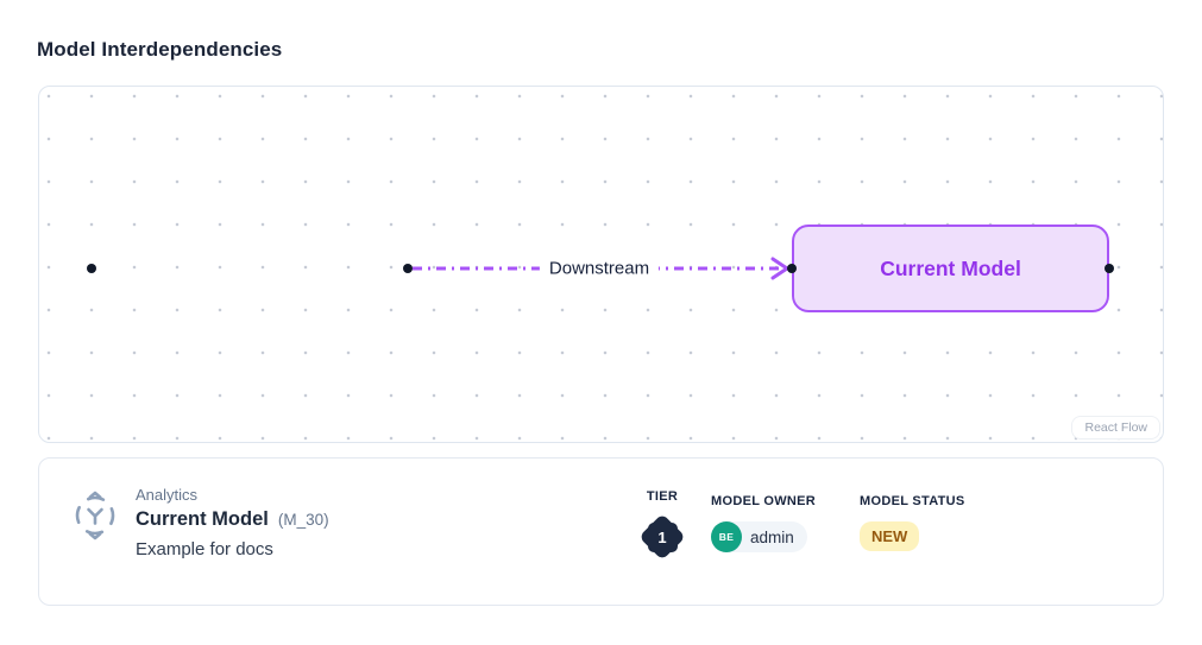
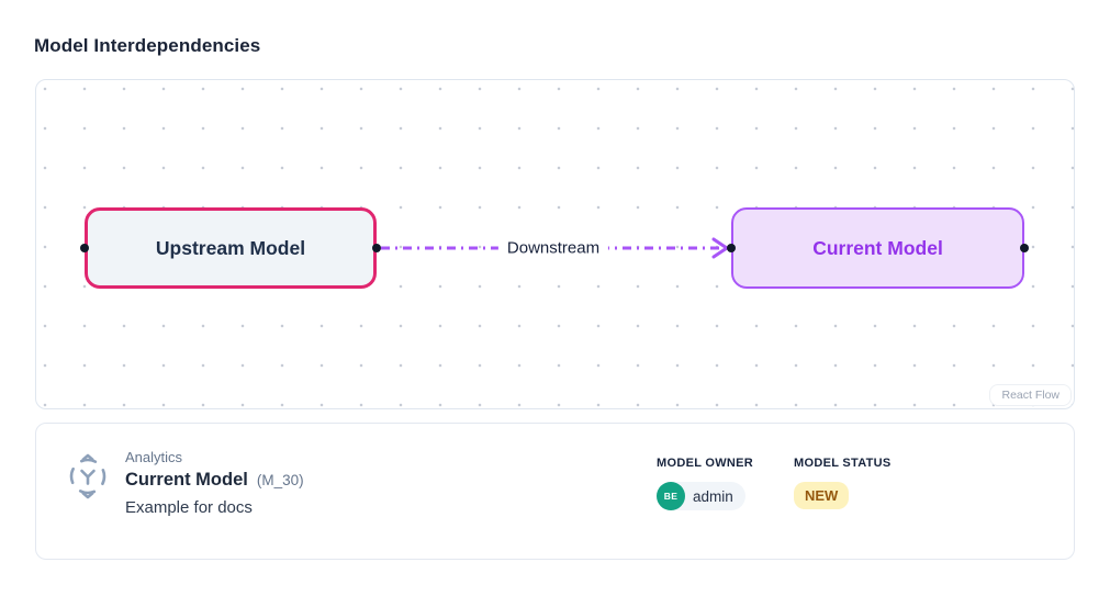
  Model Interdependencies
+ Upstream Model
  Current Model
  Downstream
  React Flow
  Analytics
  Current Model
  (M_30)
  Example for docs
- TIER
- 1
  MODEL OWNER
  BE
  admin
  MODEL STATUS
  NEW
